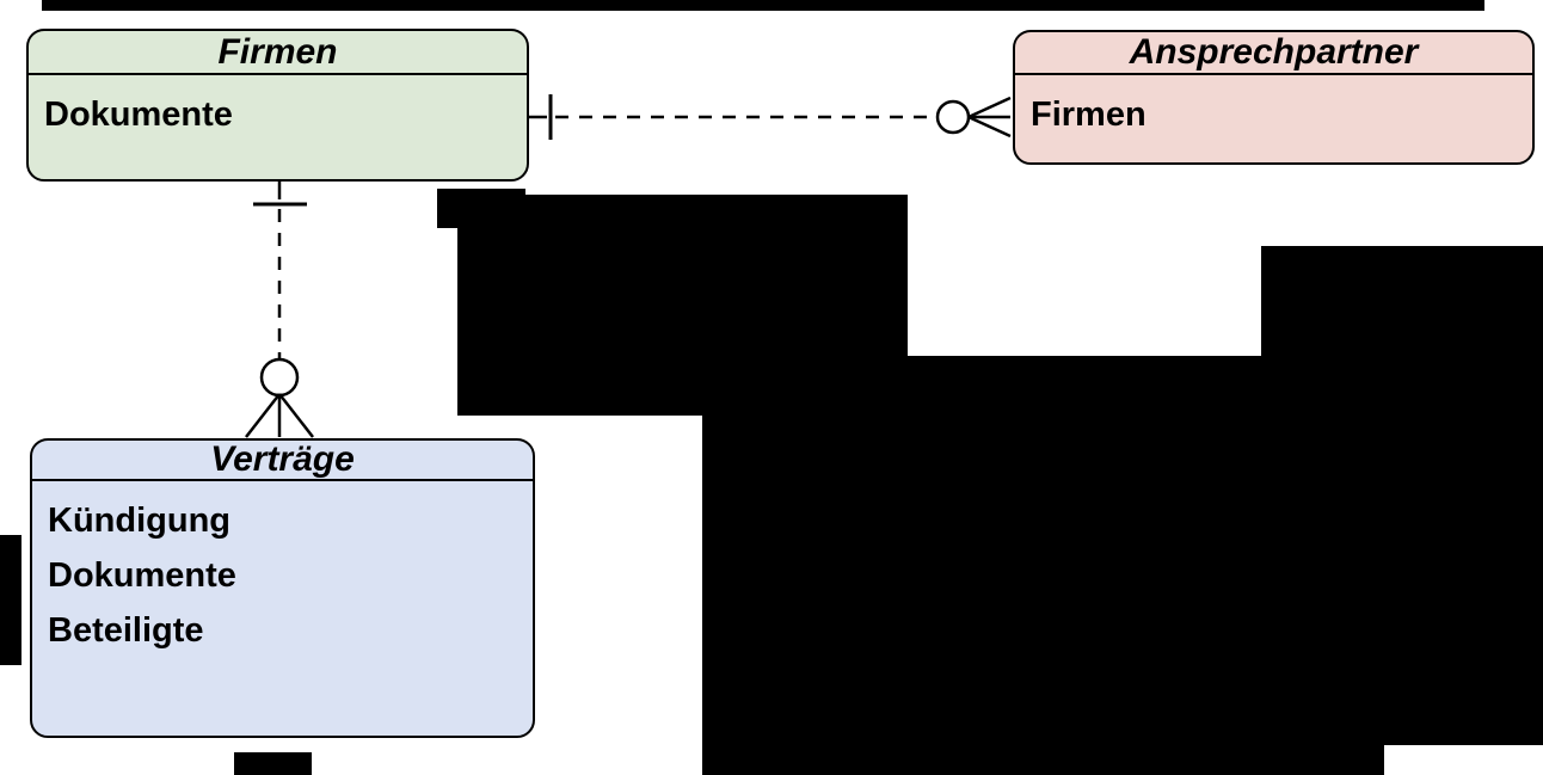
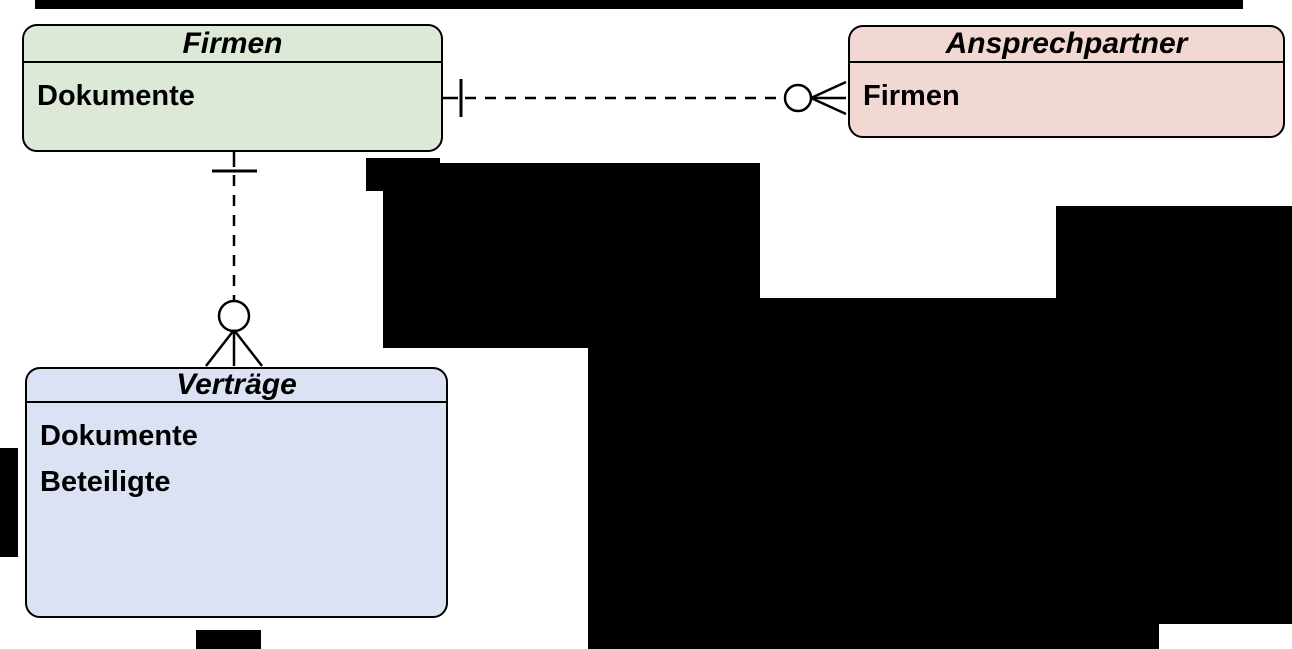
  Firmen
  Dokumente
  Ansprechpartner
  Firmen
  Verträge
- Kündigung
  Dokumente
  Beteiligte
